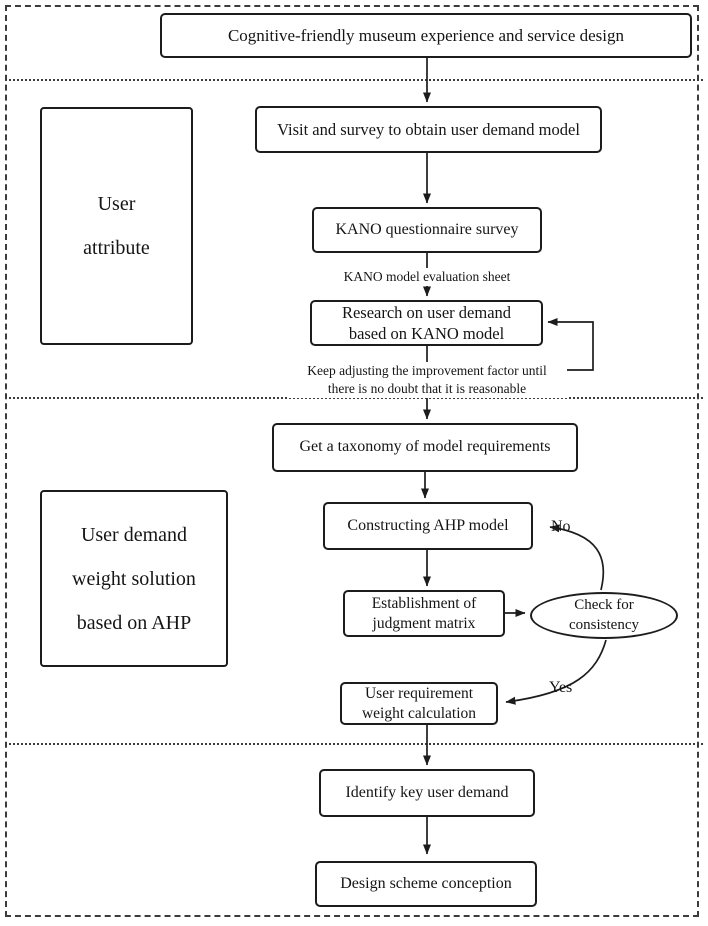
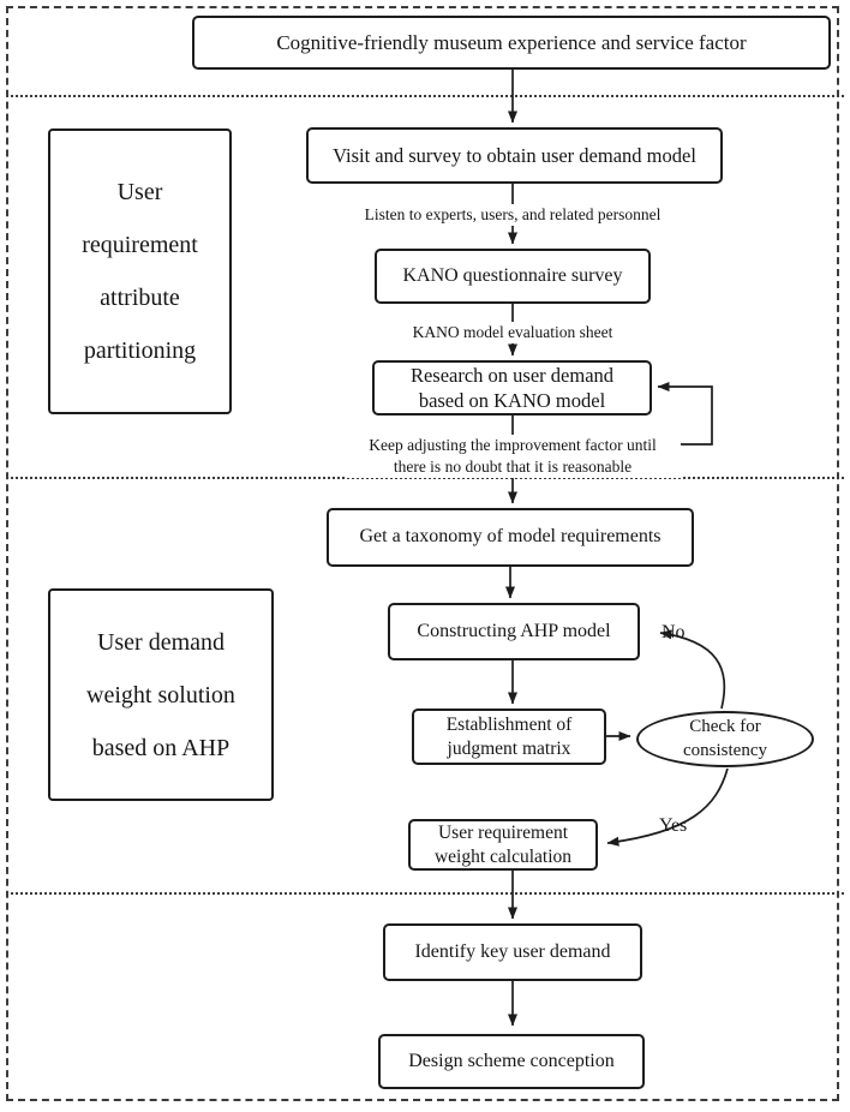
- Cognitive-friendly museum experience and service design
+ Cognitive-friendly museum experience and service factor
  User
+ requirement
  attribute
+ partitioning
  Visit and survey to obtain user demand model
+ Listen to experts, users, and related personnel
  KANO questionnaire survey
  KANO model evaluation sheet
  Research on user demand
  based on KANO model
  Keep adjusting the improvement factor until
  there is no doubt that it is reasonable
  User demand
  weight solution
  based on AHP
  Get a taxonomy of model requirements
  Constructing AHP model
  No
  Establishment of
  judgment matrix
  Check for
  consistency
  Yes
  User requirement
  weight calculation
  Identify key user demand
  Design scheme conception
